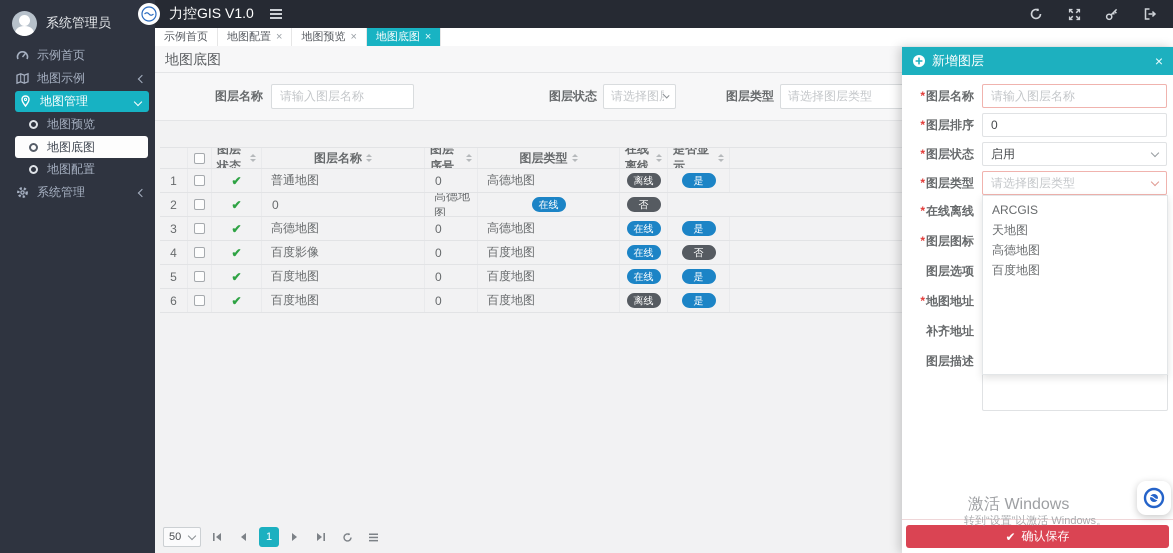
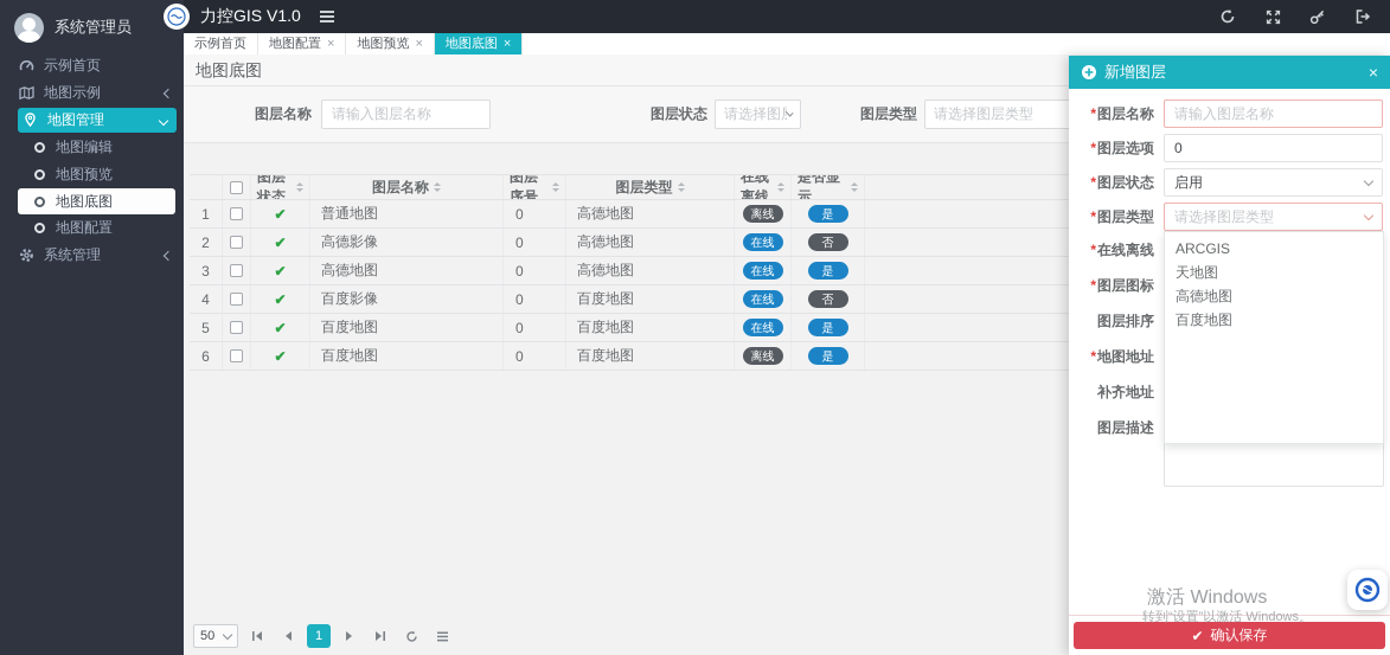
  系统管理员
  示例首页
  地图示例
  地图管理
+ 地图编辑
  地图预览
  地图底图
  地图配置
  系统管理
  力控GIS V1.0
  示例首页
  地图配置
  ×
  地图预览
  ×
  地图底图
  ×
  地图底图
  图层名称
  请输入图层名称
  图层状态
  图层类型
  请选择图层类型
  图层状态
  图层名称
  图层序号
  图层类型
  在线离线
  是否显示
  1
  ✔
  普通地图
  0
  高德地图
  离线
  是
  2
  ✔
+ 高德影像
  0
  高德地图
  在线
  否
  3
  ✔
  高德地图
  0
  高德地图
  在线
  是
  4
  ✔
  百度影像
  0
  百度地图
  在线
  否
  5
  ✔
  百度地图
  0
  百度地图
  在线
  是
  6
  ✔
  百度地图
  0
  百度地图
  离线
  是
  50
  1
  新增图层
  ×
  图层名称
  请输入图层名称
- 图层排序
+ 图层选项
  0
  图层状态
  启用
  图层类型
  请选择图层类型
  在线离线
  图层图标
- 图层选项
+ 图层排序
  地图地址
  补齐地址
  图层描述
  ARCGIS
  天地图
  高德地图
  百度地图
  ✔
  确认保存
  激活 Windows
  转到“设置”以激活 Windows。
